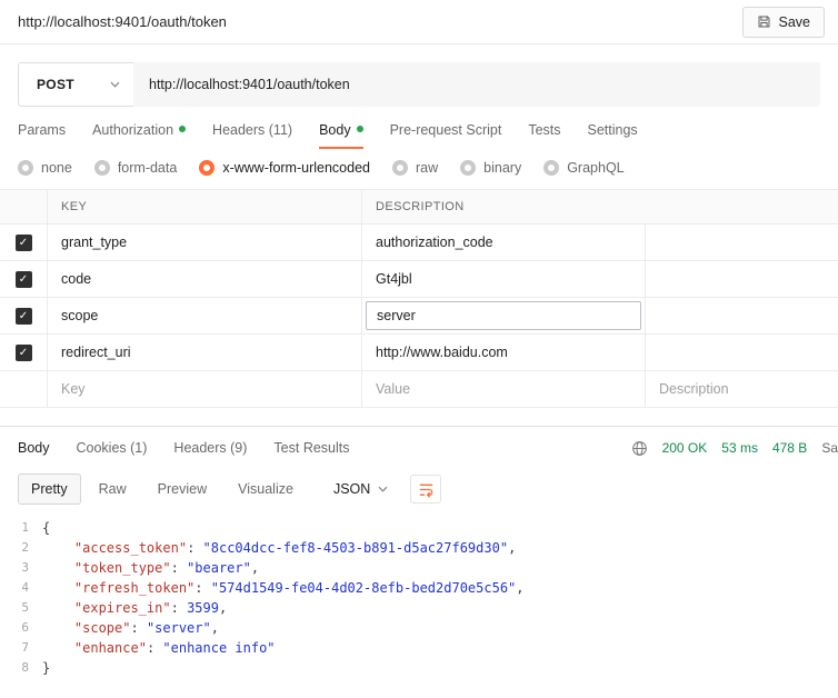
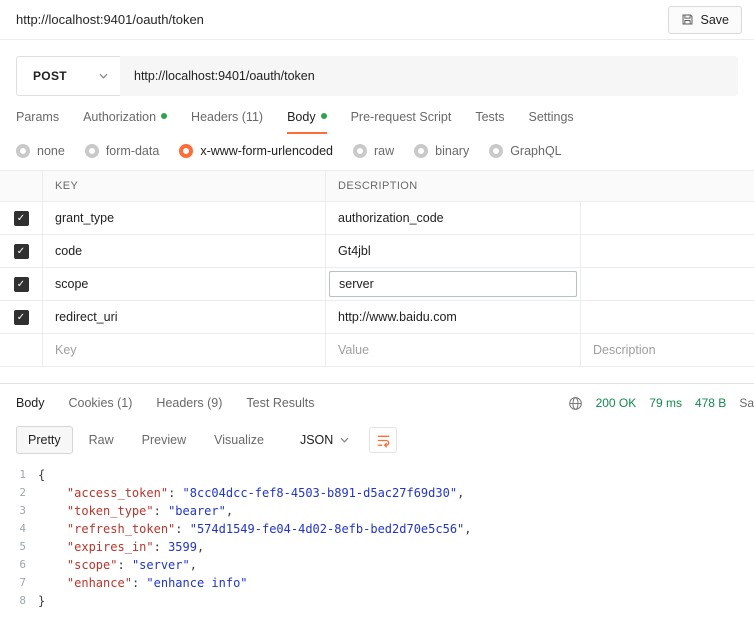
  http://localhost:9401/oauth/token
  Save
  POST
  http://localhost:9401/oauth/token
  Params
  Authorization
  Headers (11)
  Body
  Pre-request Script
  Tests
  Settings
  none
  form-data
  x-www-form-urlencoded
  raw
  binary
  GraphQL
  KEY
  DESCRIPTION
  ✓
  grant_type
  authorization_code
  ✓
  code
  Gt4jbl
  ✓
  scope
  server
  ✓
  redirect_uri
  http://www.baidu.com
  Key
  Value
  Description
  Body
  Cookies (1)
  Headers (9)
  Test Results
  200 OK
- 53 ms
+ 79 ms
  478 B
  Sa
  Pretty
  Raw
  Preview
  Visualize
  JSON
  1
  {
  2
  "access_token": "8cc04dcc-fef8-4503-b891-d5ac27f69d30",
  3
  "token_type": "bearer",
  4
  "refresh_token": "574d1549-fe04-4d02-8efb-bed2d70e5c56",
  5
  "expires_in": 3599,
  6
  "scope": "server",
  7
  "enhance": "enhance info"
  8
  }
